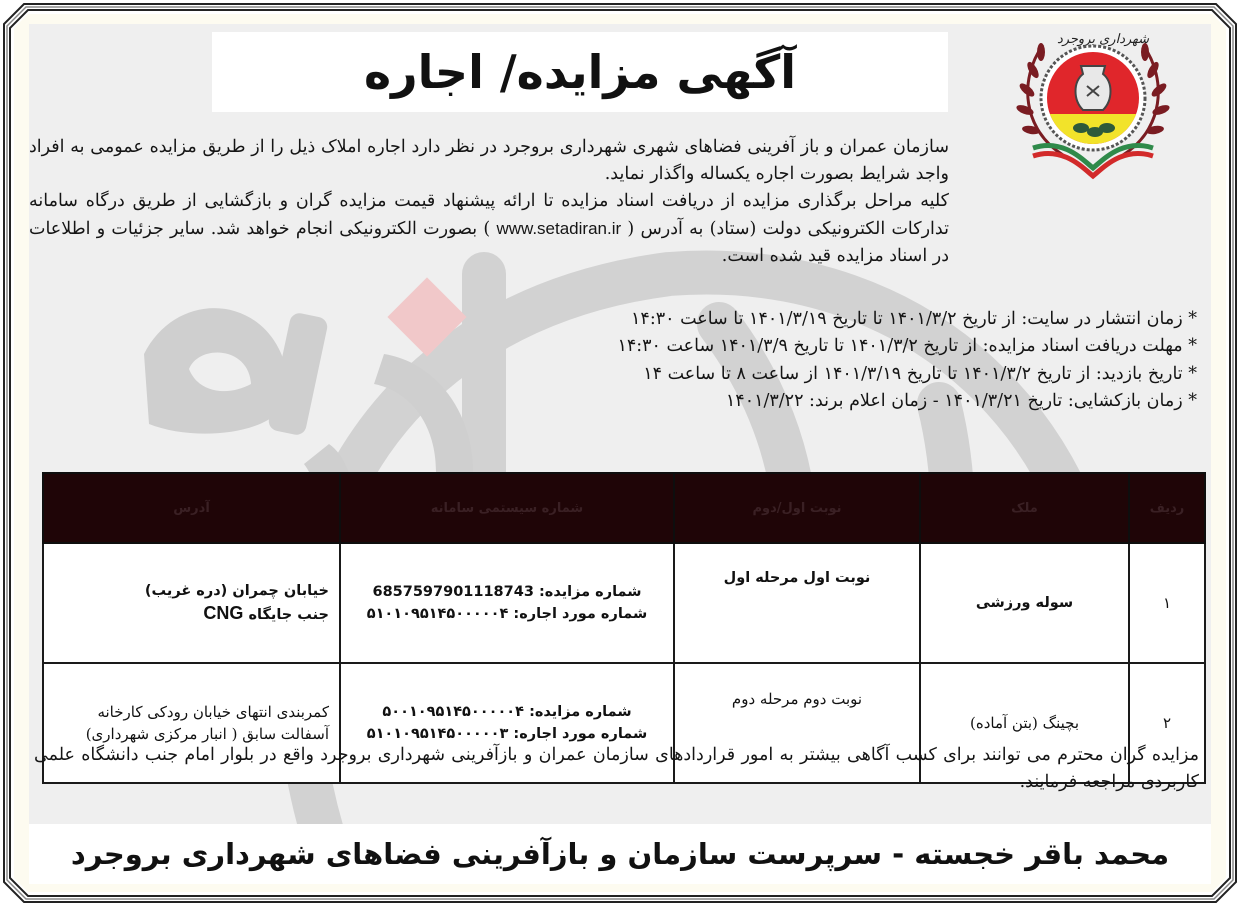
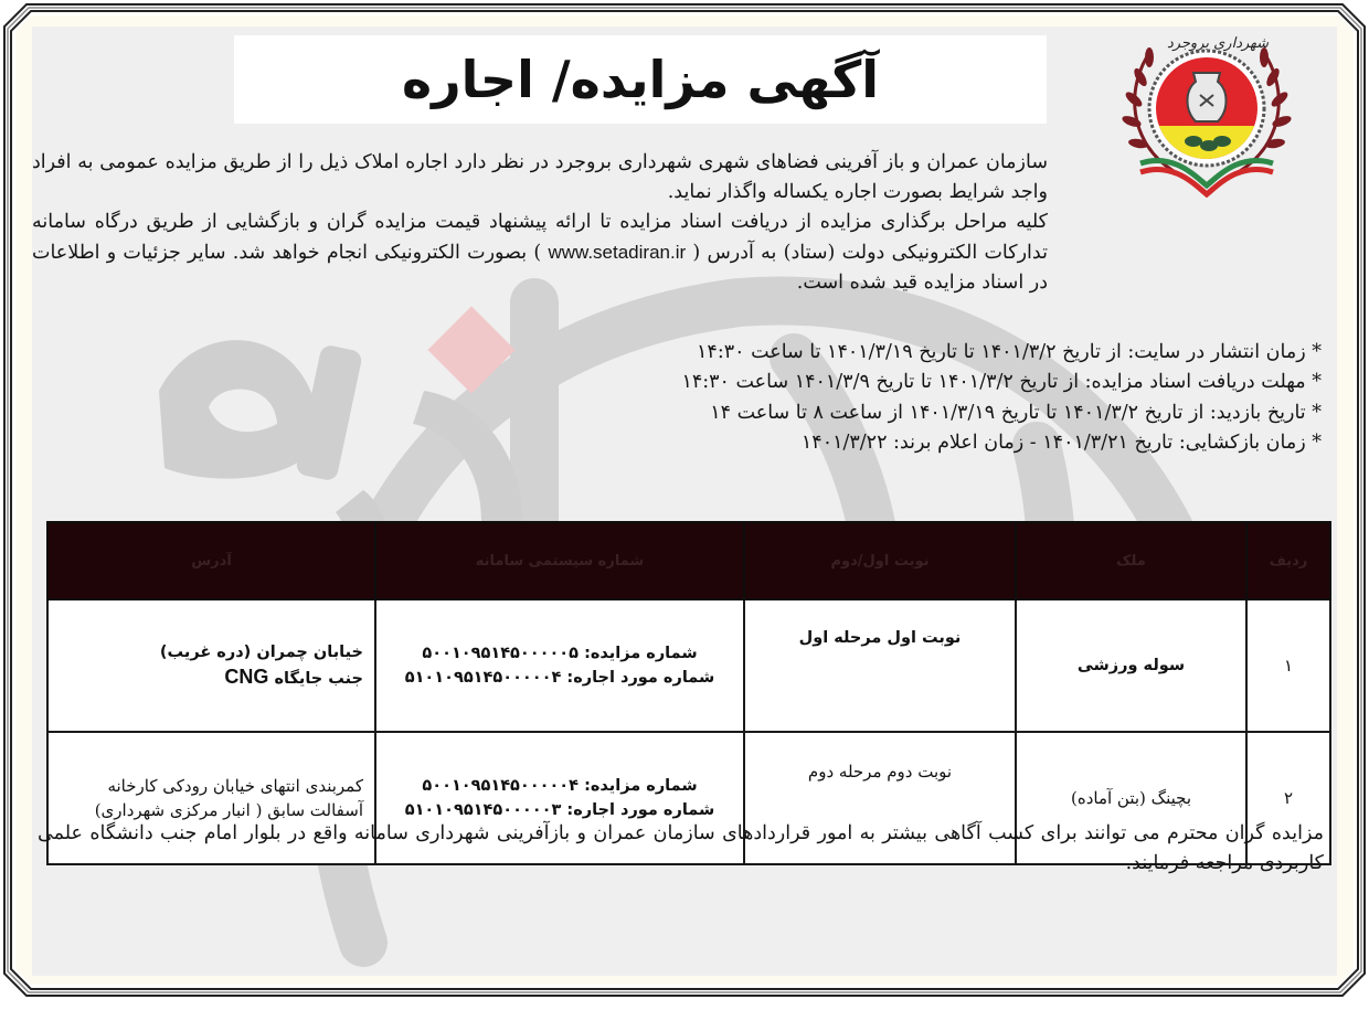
  آگهی مزایده/ اجاره
  شهرداری بروجرد
  سازمان عمران و باز آفرینی فضاهای شهری شهرداری بروجرد در نظر دارد اجاره املاک ذیل را از طریق مزایده عمومی به افراد واجد شرایط بصورت اجاره یکساله واگذار نماید.
  کلیه مراحل برگذاری مزایده از دریافت اسناد مزایده تا ارائه پیشنهاد قیمت مزایده گران و بازگشایی از طریق درگاه سامانه تدارکات الکترونیکی دولت (ستاد) به آدرس ( www.setadiran.ir ) بصورت الکترونیکی انجام خواهد شد. سایر جزئیات و اطلاعات در اسناد مزایده قید شده است.
  * زمان انتشار در سایت: از تاریخ ۱۴۰۱/۳/۲ تا تاریخ ۱۴۰۱/۳/۱۹ تا ساعت ۱۴:۳۰
  * مهلت دریافت اسناد مزایده: از تاریخ ۱۴۰۱/۳/۲ تا تاریخ ۱۴۰۱/۳/۹ ساعت ۱۴:۳۰
  * تاریخ بازدید: از تاریخ ۱۴۰۱/۳/۲ تا تاریخ ۱۴۰۱/۳/۱۹ از ساعت ۸ تا ساعت ۱۴
  * زمان بازکشایی: تاریخ ۱۴۰۱/۳/۲۱ - زمان اعلام برند: ۱۴۰۱/۳/۲۲
  ردیف	ملک	نوبت اول/دوم	شماره سیستمی سامانه	آدرس
- ۱	سوله ورزشی	نوبت اول مرحله اول	شماره مزایده: 6857597901118743 شماره مورد اجاره: ۵۱۰۱۰۹۵۱۴۵۰۰۰۰۰۴	خیابان چمران (دره غریب) جنب جایگاه CNG
+ ۱	سوله ورزشی	نوبت اول مرحله اول	شماره مزایده: ۵۰۰۱۰۹۵۱۴۵۰۰۰۰۰۵ شماره مورد اجاره: ۵۱۰۱۰۹۵۱۴۵۰۰۰۰۰۴	خیابان چمران (دره غریب) جنب جایگاه CNG
  ۲	بچینگ (بتن آماده)	نوبت دوم مرحله دوم	شماره مزایده: ۵۰۰۱۰۹۵۱۴۵۰۰۰۰۰۴ شماره مورد اجاره: ۵۱۰۱۰۹۵۱۴۵۰۰۰۰۰۳	کمربندی انتهای خیابان رودکی کارخانه آسفالت سابق ( انبار مرکزی شهرداری)
- مزایده گران محترم می توانند برای کسب آگاهی بیشتر به امور قراردادهای سازمان عمران و بازآفرینی شهرداری بروجرد واقع در بلوار امام جنب دانشگاه علمی کاربردی مراجعه فرمایند.
+ مزایده گران محترم می توانند برای کسب آگاهی بیشتر به امور قراردادهای سازمان عمران و بازآفرینی شهرداری سامانه واقع در بلوار امام جنب دانشگاه علمی کاربردی مراجعه فرمایند.
- محمد باقر خجسته - سرپرست سازمان و بازآفرینی فضاهای شهرداری بروجرد
